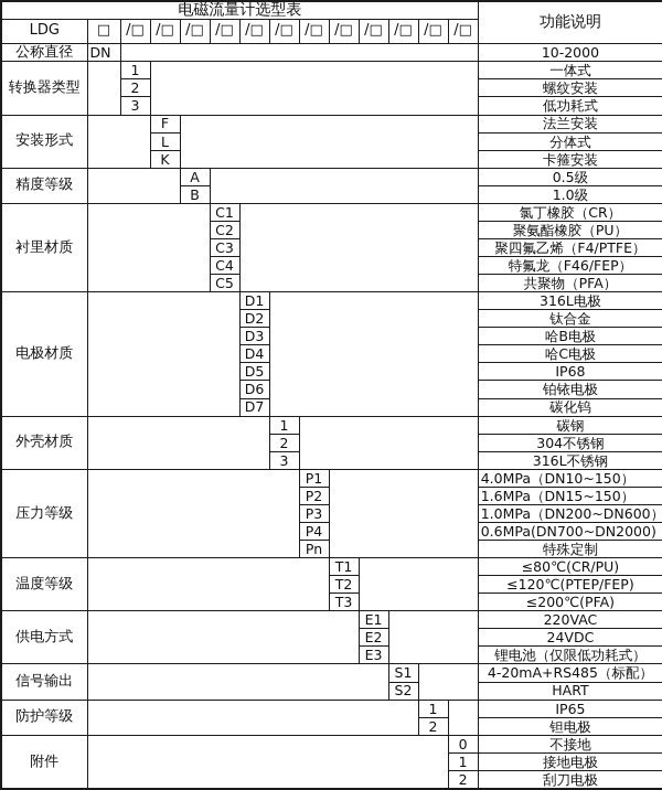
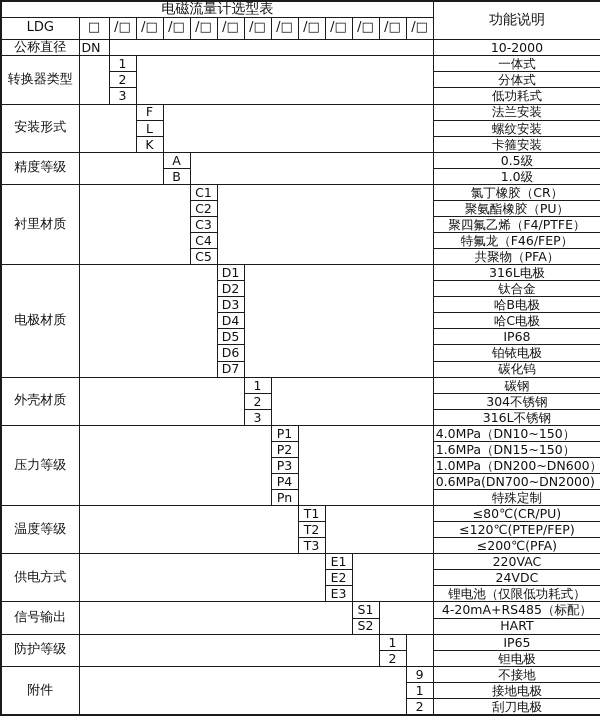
  电磁流量计选型表	功能说明
  LDG	□	/□	/□	/□	/□	/□	/□	/□	/□	/□	/□	/□	/□
  公称直径	DN		10-2000
  转换器类型		1		一体式
- 2	螺纹安装
+ 2	分体式
  3	低功耗式
  安装形式		F		法兰安装
- L	分体式
+ L	螺纹安装
  K	卡箍安装
  精度等级		A		0.5级
  B	1.0级
  衬里材质		C1		氯丁橡胶（CR）
  C2	聚氨酯橡胶（PU）
  C3	聚四氟乙烯（F4/PTFE）
  C4	特氟龙（F46/FEP）
  C5	共聚物（PFA）
  电极材质		D1		316L电极
  D2	钛合金
  D3	哈B电极
  D4	哈C电极
  D5	IP68
  D6	铂铱电极
  D7	碳化钨
  外壳材质		1		碳钢
  2	304不锈钢
  3	316L不锈钢
  压力等级		P1		4.0MPa（DN10~150）
  P2	1.6MPa（DN15~150）
  P3	1.0MPa（DN200~DN600）
  P4	0.6MPa(DN700~DN2000)
  Pn	特殊定制
  温度等级		T1		≤80℃(CR/PU)
  T2	≤120℃(PTEP/FEP)
  T3	≤200℃(PFA)
  供电方式		E1		220VAC
  E2	24VDC
  E3	锂电池（仅限低功耗式）
  信号输出		S1		4-20mA+RS485（标配）
  S2	HART
  防护等级		1		IP65
  2	钽电极
- 附件		0	不接地
+ 附件		9	不接地
  1	接地电极
  2	刮刀电极
